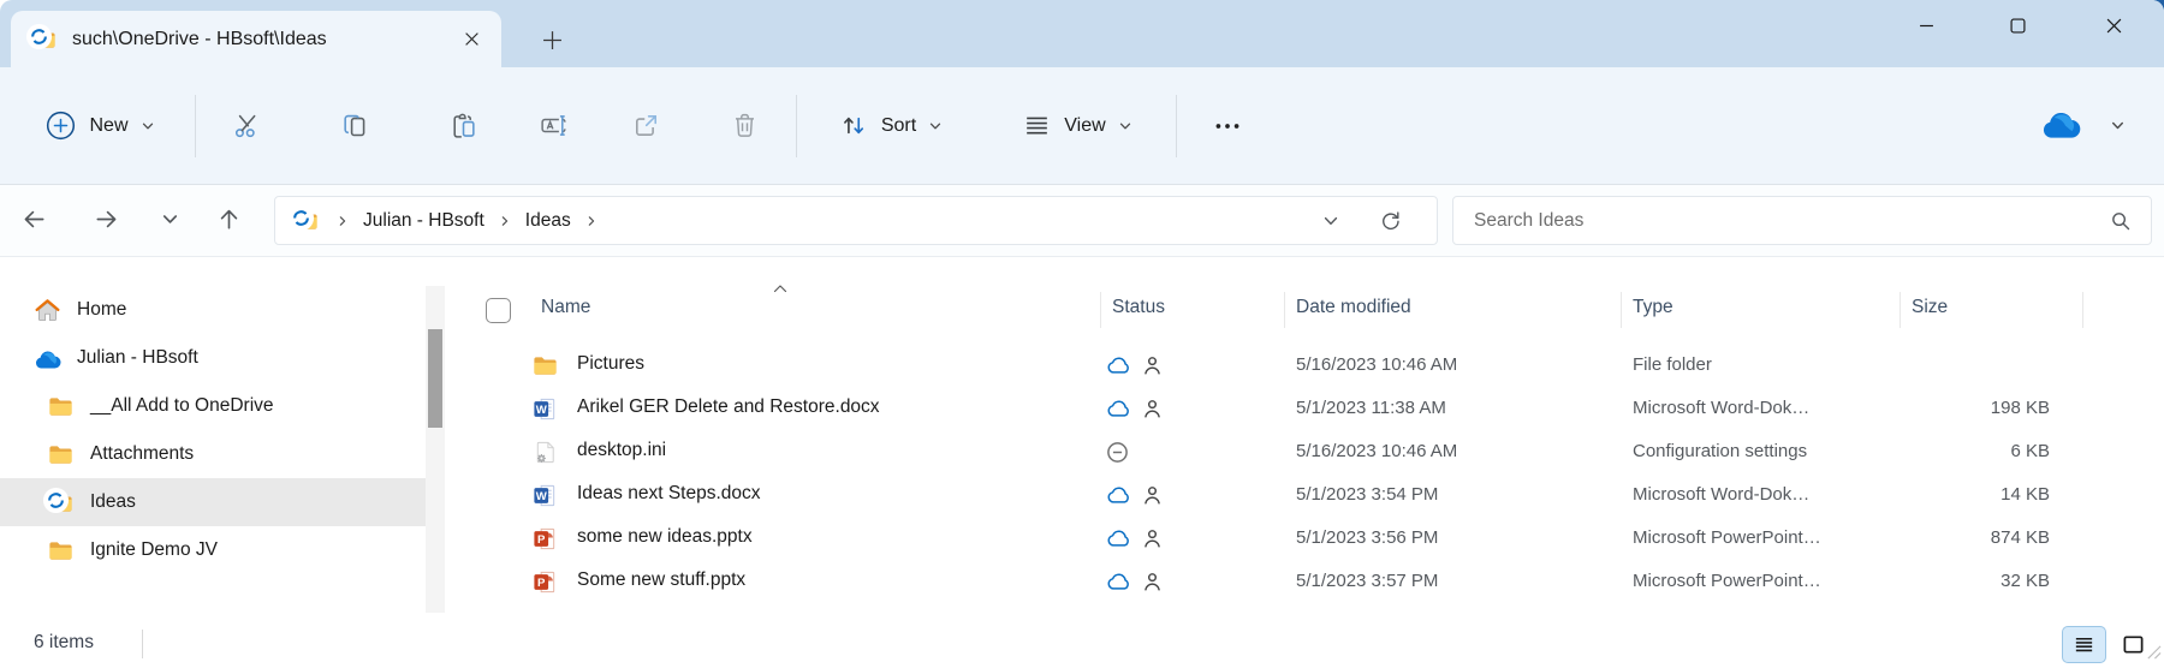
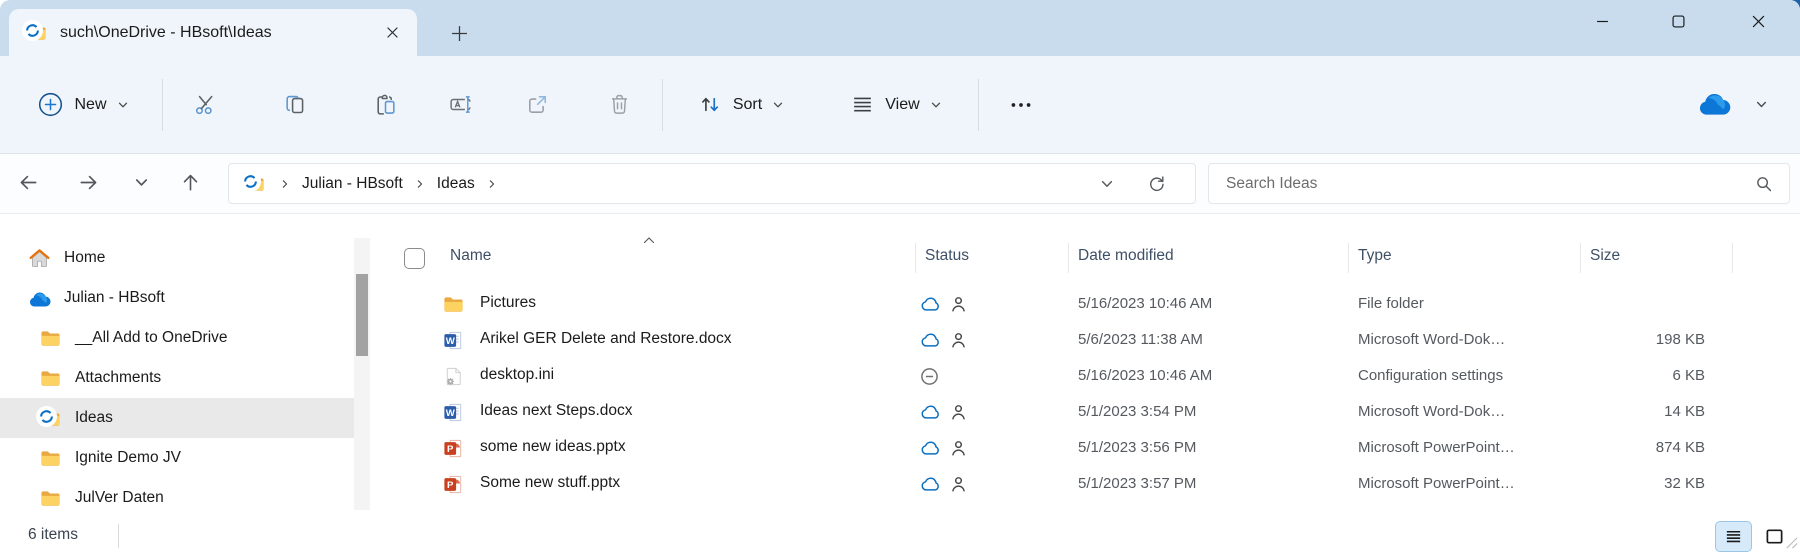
  such\OneDrive - HBsoft\Ideas
  New
  Sort
  View
  Julian - HBsoft
  Ideas
  Search Ideas
  Home
  Julian - HBsoft
  __All Add to OneDrive
  Attachments
  Ideas
  Ignite Demo JV
+ JulVer Daten
  Name
  Status
  Date modified
  Type
  Size
  Pictures
  5/16/2023 10:46 AM
  File folder
  W
  Arikel GER Delete and Restore.docx
- 5/1/2023 11:38 AM
+ 5/6/2023 11:38 AM
  Microsoft Word-Dok…
  198 KB
  desktop.ini
  5/16/2023 10:46 AM
  Configuration settings
  6 KB
  W
  Ideas next Steps.docx
  5/1/2023 3:54 PM
  Microsoft Word-Dok…
  14 KB
  P
  some new ideas.pptx
  5/1/2023 3:56 PM
  Microsoft PowerPoint…
  874 KB
  P
  Some new stuff.pptx
  5/1/2023 3:57 PM
  Microsoft PowerPoint…
  32 KB
  6 items
